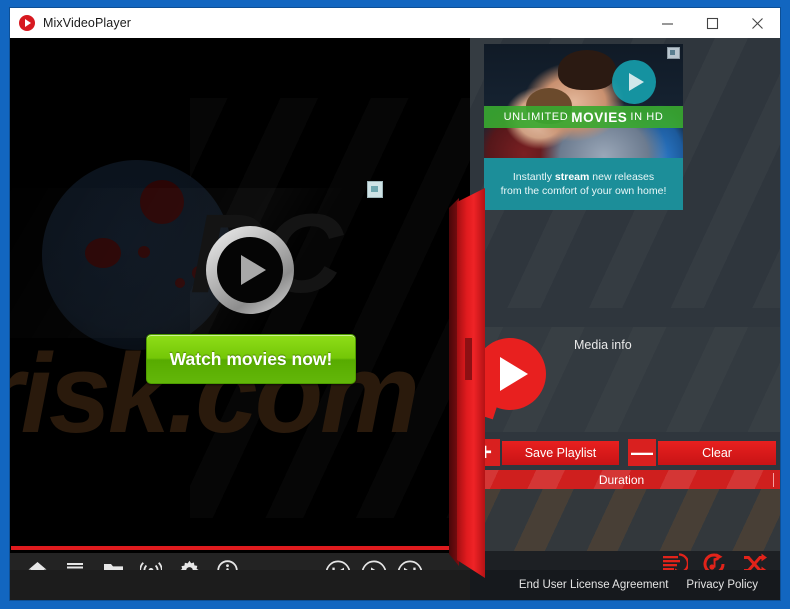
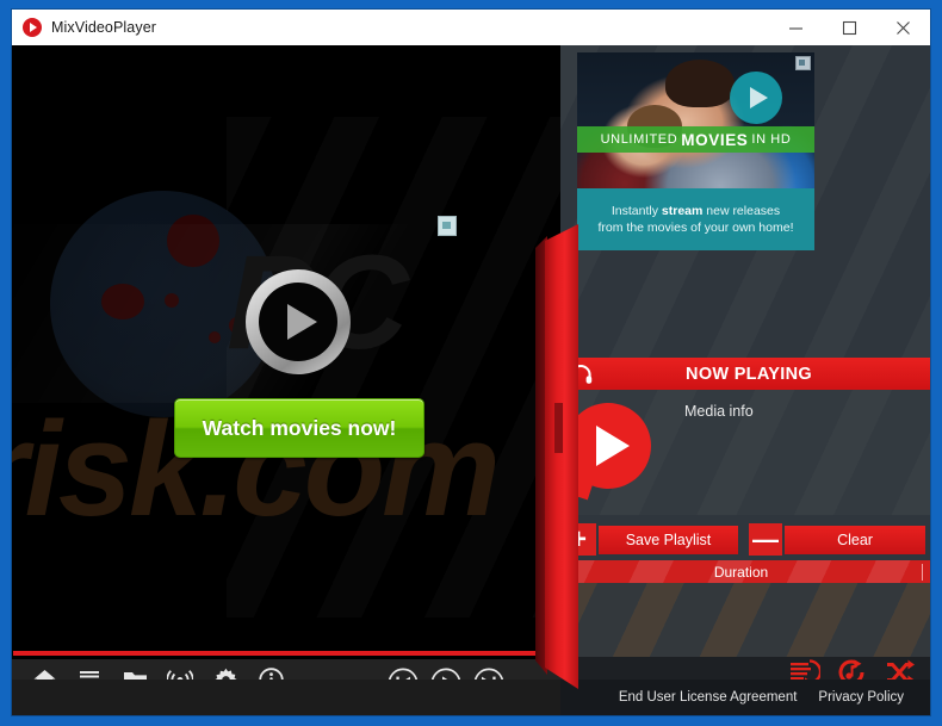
  MixVideoPlayer
  isk.com
  Watch movies now!
  UNLIMITED
  MOVIES
  IN HD
  Instantly stream new releases
- from the comfort of your own home!
+ from the movies of your own home!
+ NOW PLAYING
  Media info
  Save Playlist
  —
  Clear
  Duration
  End User License Agreement
  Privacy Policy
